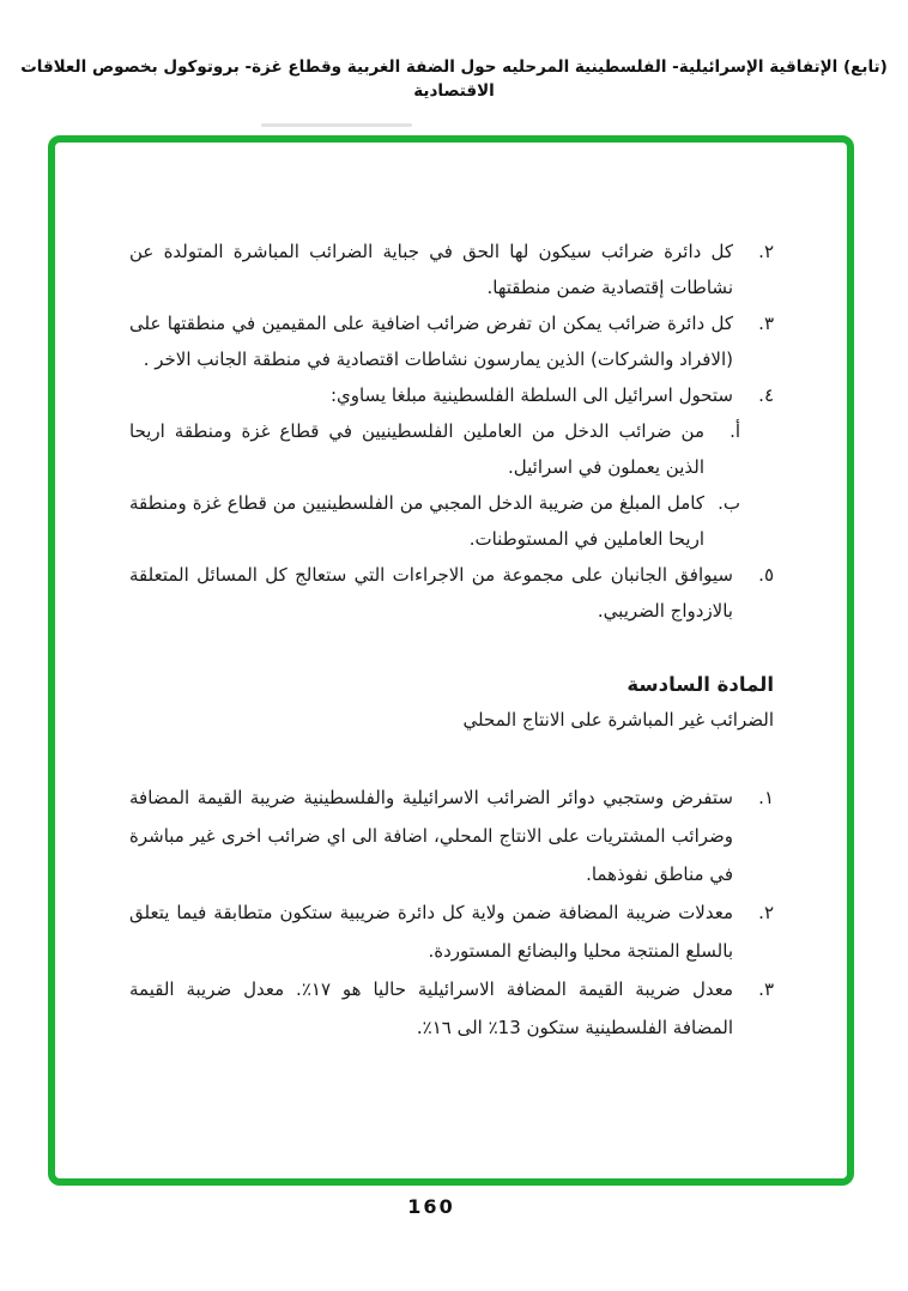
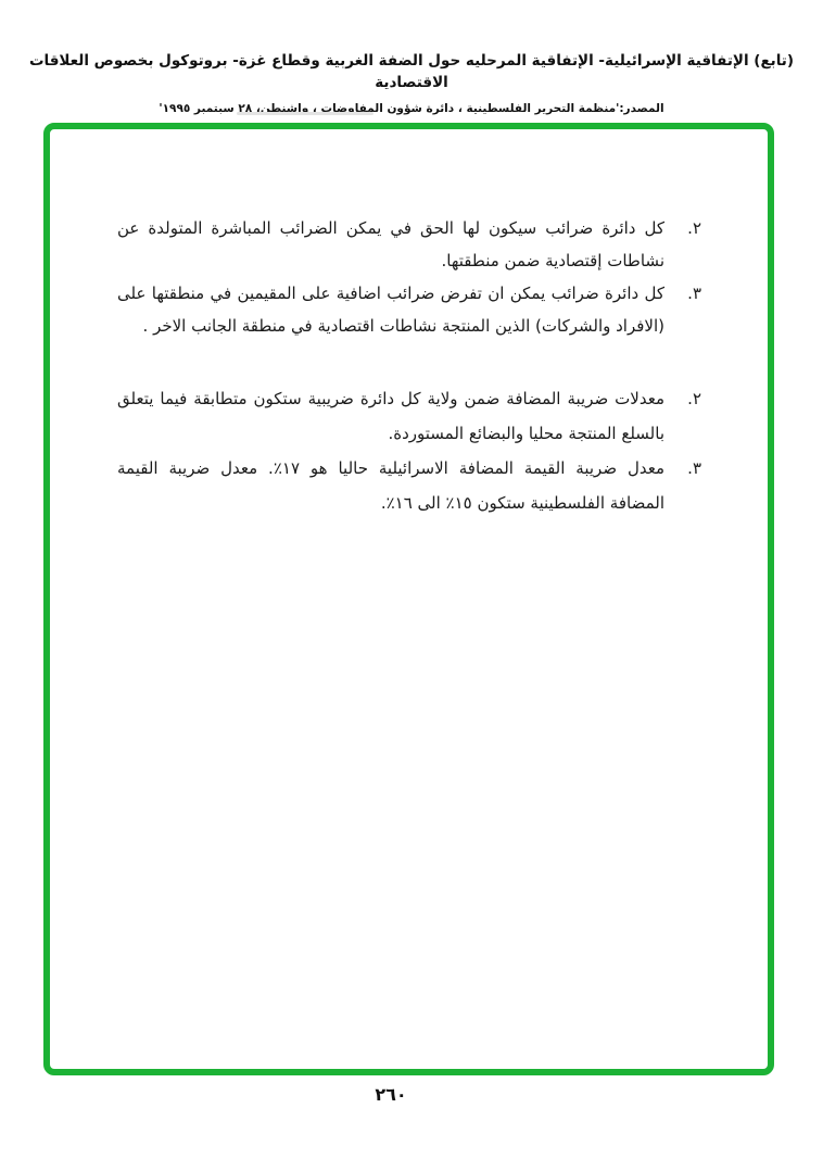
- (تابع) الإتفاقية الإسرائيلية- الفلسطينية المرحليه حول الضفة الغربية وقطاع غزة- بروتوكول بخصوص العلاقات الاقتصادية
+ (تابع) الإتفاقية الإسرائيلية- الإتفاقية المرحليه حول الضفة الغربية وقطاع غزة- بروتوكول بخصوص العلاقات الاقتصادية
+ المصدر:'منظمة التحرير الفلسطينية ، دائرة شؤون المفاوضات ، واشنطن، ٢٨ سبتمبر ١٩٩٥'
  ٢.
- كل دائرة ضرائب سيكون لها الحق في جباية الضرائب المباشرة المتولدة عن نشاطات إقتصادية ضمن منطقتها.
+ كل دائرة ضرائب سيكون لها الحق في يمكن الضرائب المباشرة المتولدة عن نشاطات إقتصادية ضمن منطقتها.
  ٣.
- كل دائرة ضرائب يمكن ان تفرض ضرائب اضافية على المقيمين في منطقتها على (الافراد والشركات) الذين يمارسون نشاطات اقتصادية في منطقة الجانب الاخر .
+ كل دائرة ضرائب يمكن ان تفرض ضرائب اضافية على المقيمين في منطقتها على (الافراد والشركات) الذين المنتجة نشاطات اقتصادية في منطقة الجانب الاخر .
- ٤.
- ستحول اسرائيل الى السلطة الفلسطينية مبلغا يساوي:
- أ.
- من ضرائب الدخل من العاملين الفلسطينيين في قطاع غزة ومنطقة اريحا الذين يعملون في اسرائيل.
- ب.
- كامل المبلغ من ضريبة الدخل المجبي من الفلسطينيين من قطاع غزة ومنطقة اريحا العاملين في المستوطنات.
- ٥.
- سيوافق الجانبان على مجموعة من الاجراءات التي ستعالج كل المسائل المتعلقة بالازدواج الضريبي.
- المادة السادسة
- الضرائب غير المباشرة على الانتاج المحلي
- ١.
- ستفرض وستجبي دوائر الضرائب الاسرائيلية والفلسطينية ضريبة القيمة المضافة وضرائب المشتريات على الانتاج المحلي، اضافة الى اي ضرائب اخرى غير مباشرة في مناطق نفوذهما.
  ٢.
  معدلات ضريبة المضافة ضمن ولاية كل دائرة ضريبية ستكون متطابقة فيما يتعلق بالسلع المنتجة محليا والبضائع المستوردة.
  ٣.
- معدل ضريبة القيمة المضافة الاسرائيلية حاليا هو ١٧٪. معدل ضريبة القيمة المضافة الفلسطينية ستكون 13٪ الى ١٦٪.
+ معدل ضريبة القيمة المضافة الاسرائيلية حاليا هو ١٧٪. معدل ضريبة القيمة المضافة الفلسطينية ستكون ١٥٪ الى ١٦٪.
- 160
+ ٢٦٠
